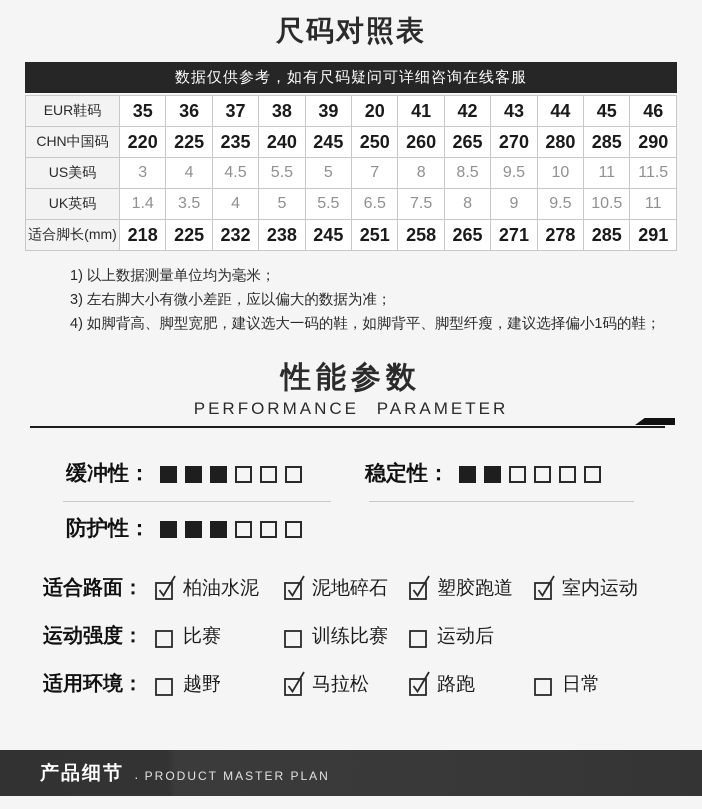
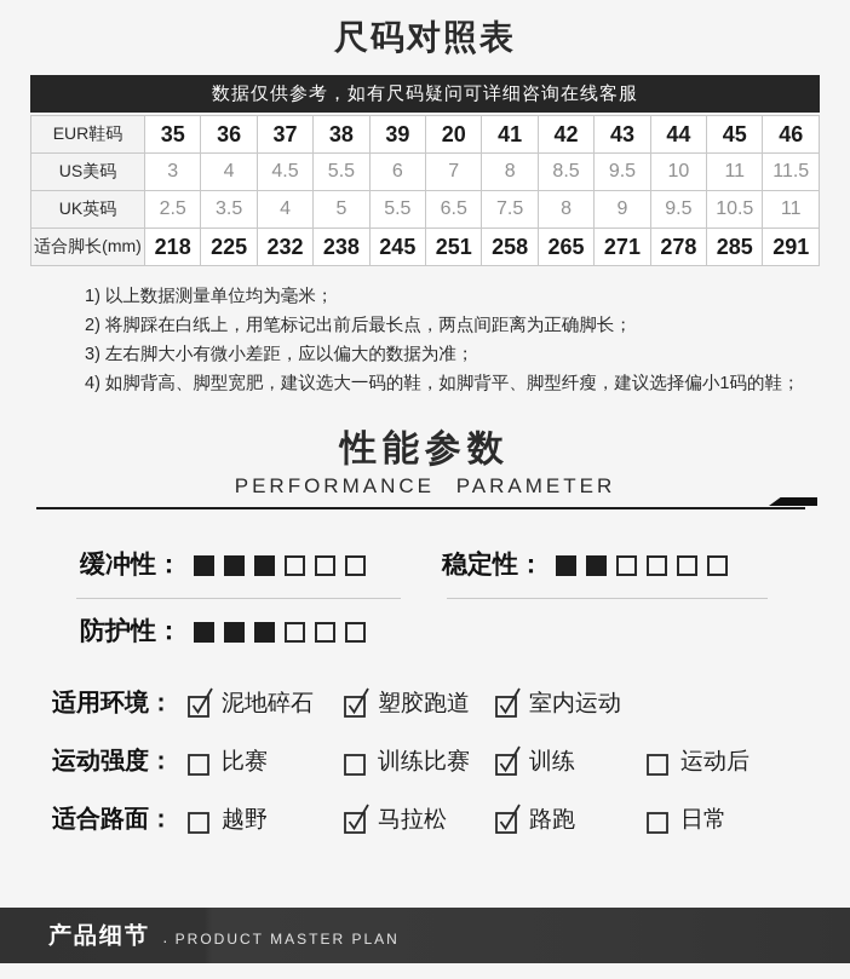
  尺码对照表
  数据仅供参考，如有尺码疑问可详细咨询在线客服
  EUR鞋码	35	36	37	38	39	20	41	42	43	44	45	46
- CHN中国码	220	225	235	240	245	250	260	265	270	280	285	290
- US美码	3	4	4.5	5.5	5	7	8	8.5	9.5	10	11	11.5
+ US美码	3	4	4.5	5.5	6	7	8	8.5	9.5	10	11	11.5
- UK英码	1.4	3.5	4	5	5.5	6.5	7.5	8	9	9.5	10.5	11
+ UK英码	2.5	3.5	4	5	5.5	6.5	7.5	8	9	9.5	10.5	11
  适合脚长(mm)	218	225	232	238	245	251	258	265	271	278	285	291
  1) 以上数据测量单位均为毫米；
+ 2) 将脚踩在白纸上，用笔标记出前后最长点，两点间距离为正确脚长；
  3) 左右脚大小有微小差距，应以偏大的数据为准；
  4) 如脚背高、脚型宽肥，建议选大一码的鞋，如脚背平、脚型纤瘦，建议选择偏小1码的鞋；
  性能参数
  PERFORMANCE PARAMETER
  缓冲性：
  防护性：
  稳定性：
- 适合路面：
+ 适用环境：
- 柏油水泥
  泥地碎石
  塑胶跑道
  室内运动
  运动强度：
  比赛
  训练比赛
+ 训练
  运动后
- 适用环境：
+ 适合路面：
  越野
  马拉松
  路跑
  日常
  产品细节
  ·
  PRODUCT MASTER PLAN
